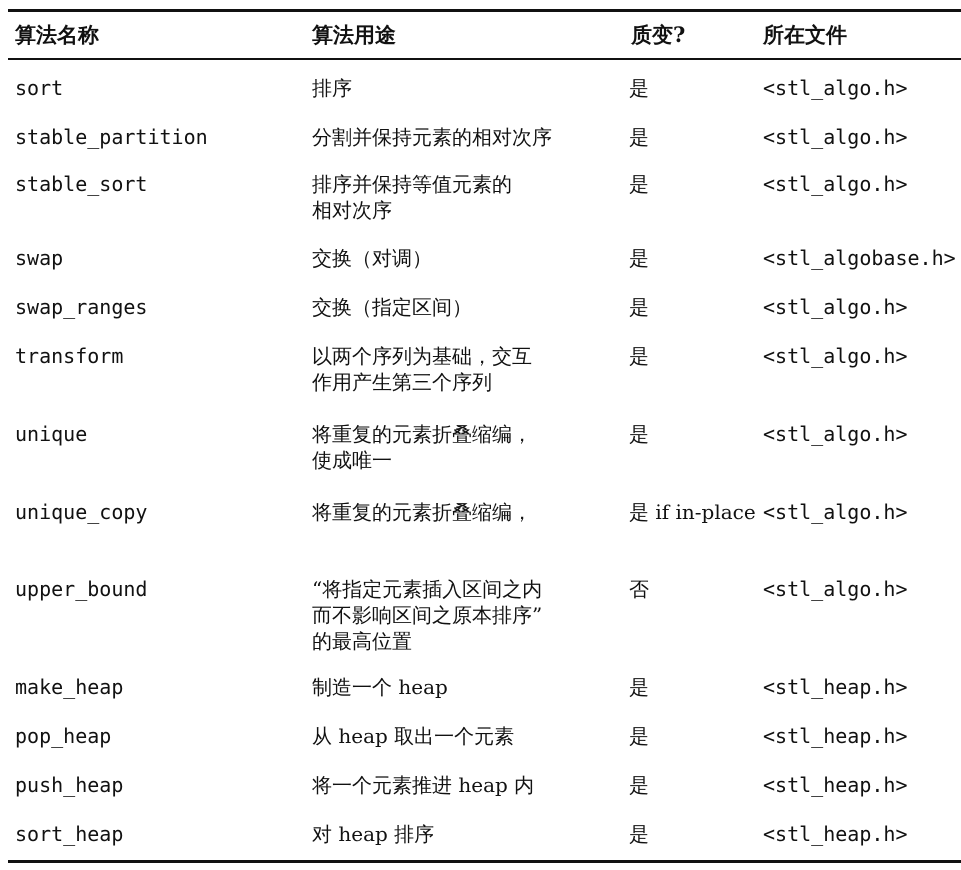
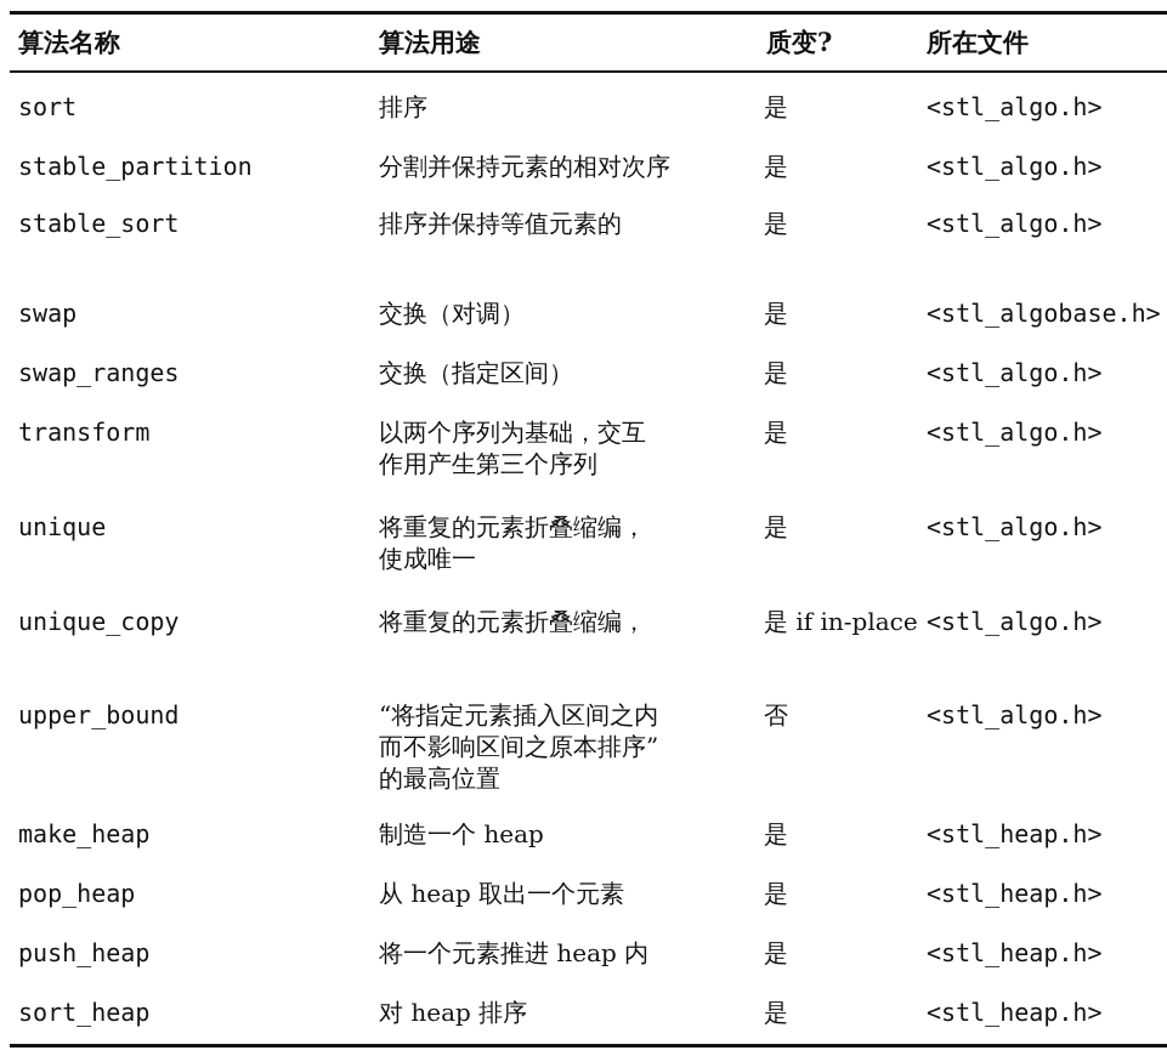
  算法名称
  算法用途
  质变?
  所在文件
  sort
  排序
  是
  <stl_algo.h>
  stable_partition
  分割并保持元素的相对次序
  是
  <stl_algo.h>
  stable_sort
  排序并保持等值元素的
- 相对次序
  是
  <stl_algo.h>
  swap
  交换（对调）
  是
  <stl_algobase.h>
  swap_ranges
  交换（指定区间）
  是
  <stl_algo.h>
  transform
  以两个序列为基础，交互
  作用产生第三个序列
  是
  <stl_algo.h>
  unique
  将重复的元素折叠缩编，
  使成唯一
  是
  <stl_algo.h>
  unique_copy
  将重复的元素折叠缩编，
  是 if in-place
  <stl_algo.h>
  upper_bound
  “将指定元素插入区间之内
  而不影响区间之原本排序”
  的最高位置
  否
  <stl_algo.h>
  make_heap
  制造一个 heap
  是
  <stl_heap.h>
  pop_heap
  从 heap 取出一个元素
  是
  <stl_heap.h>
  push_heap
  将一个元素推进 heap 内
  是
  <stl_heap.h>
  sort_heap
  对 heap 排序
  是
  <stl_heap.h>
